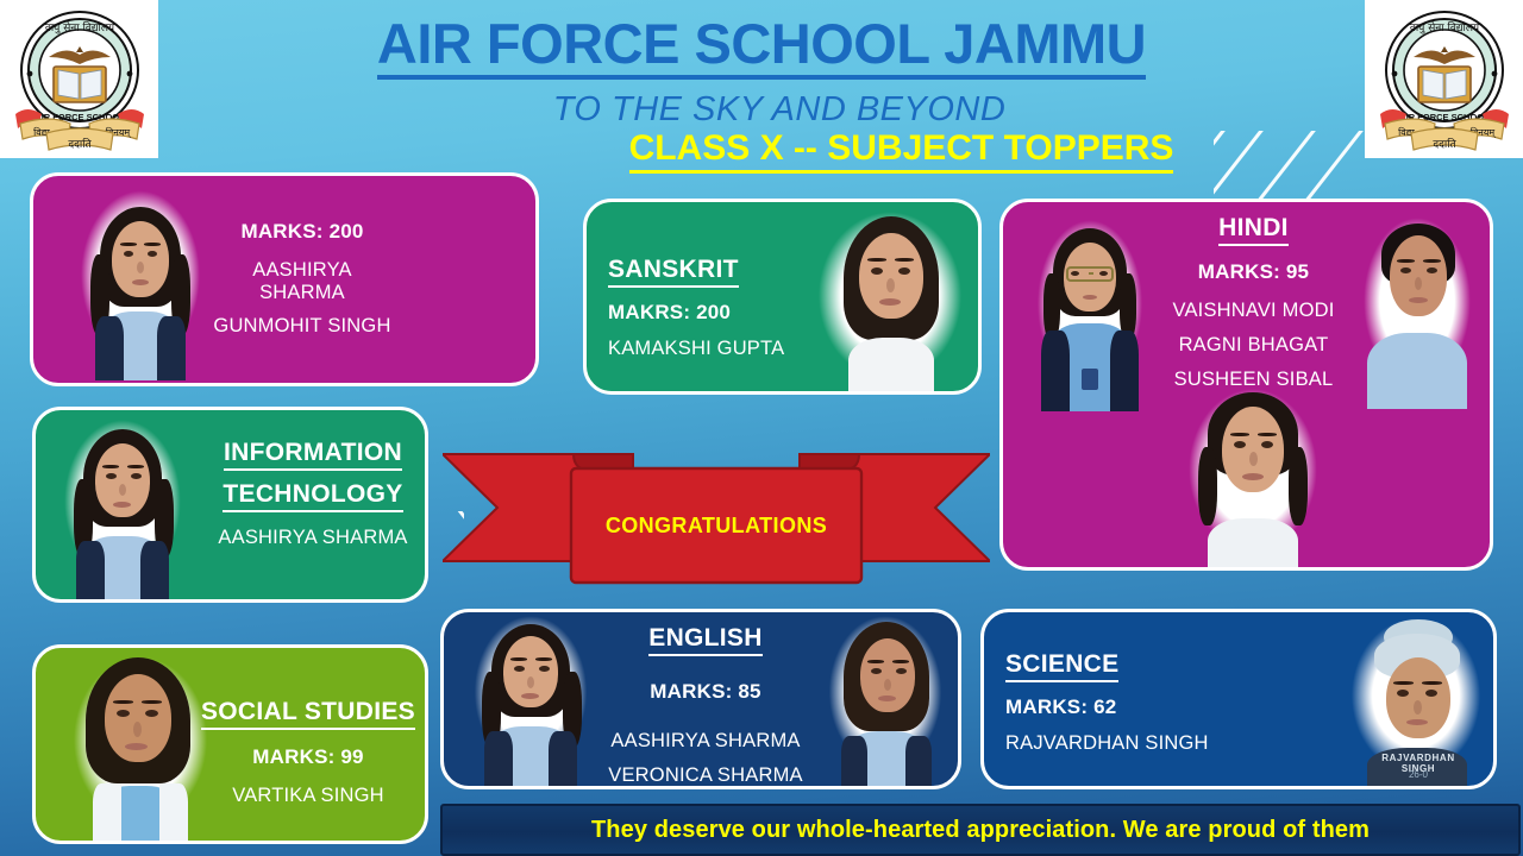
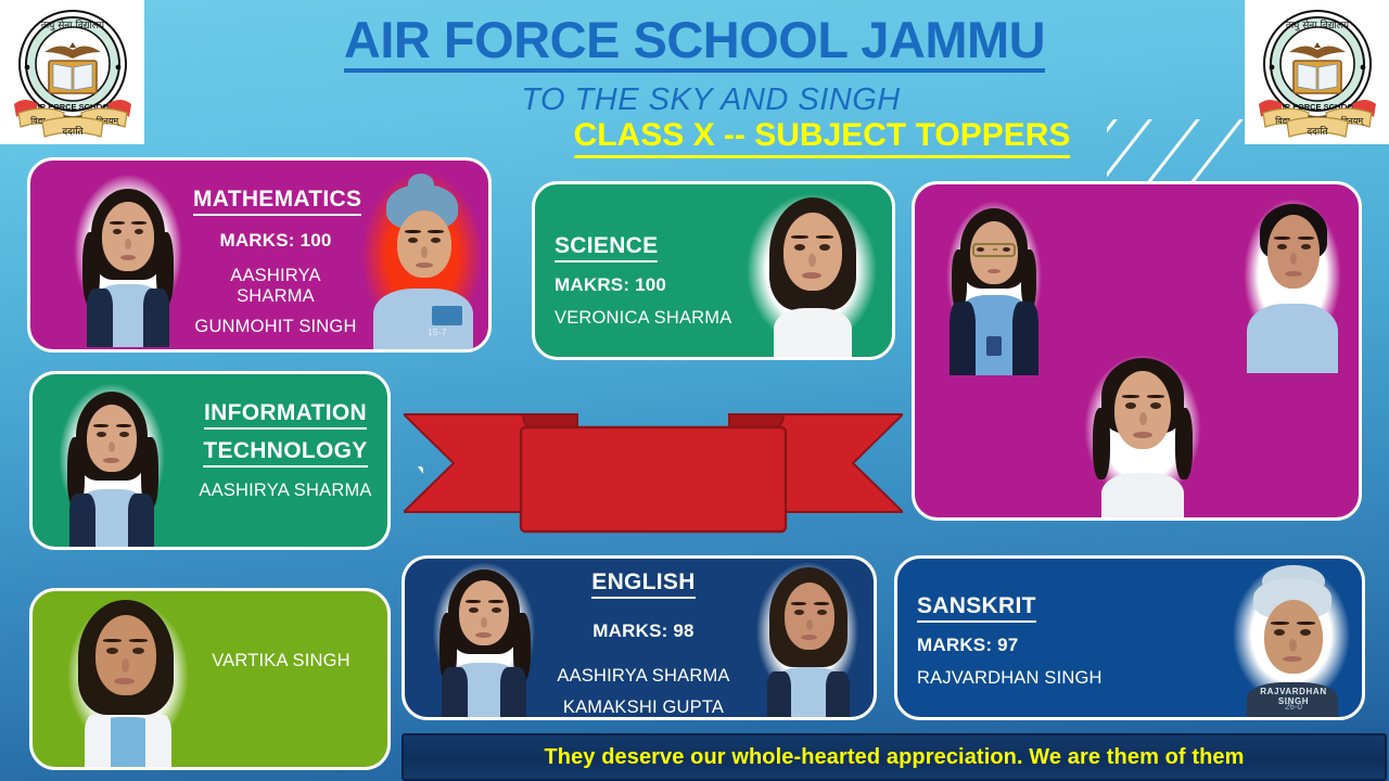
  वायु सेना विद्यालय
  IR FORCE SCHOO
  विद्या
  ददाति
  वायु सेना विद्यालय
  IR FORCE SCHOO
  विद्या
  ददाति
  AIR FORCE SCHOOL JAMMU
- TO THE SKY AND BEYOND
+ TO THE SKY AND SINGH
  CLASS X -- SUBJECT TOPPERS
+ 15-7
+ MATHEMATICS
- MARKS: 200
+ MARKS: 100
  AASHIRYA SHARMA
  GUNMOHIT SINGH
- SANSKRIT
+ SCIENCE
- MAKRS: 200
+ MAKRS: 100
- KAMAKSHI GUPTA
+ VERONICA SHARMA
- HINDI
- MARKS: 95
- VAISHNAVI MODI
- RAGNI BHAGAT
- SUSHEEN SIBAL
  INFORMATION TECHNOLOGY
  AASHIRYA SHARMA
- SOCIAL STUDIES
- MARKS: 99
  VARTIKA SINGH
  ENGLISH
- MARKS: 85
+ MARKS: 98
  AASHIRYA SHARMA
- VERONICA SHARMA
+ KAMAKSHI GUPTA
  RAJVARDHAN SINGH
  26-0
- SCIENCE
+ SANSKRIT
- MARKS: 62
+ MARKS: 97
  RAJVARDHAN SINGH
- CONGRATULATIONS
- They deserve our whole-hearted appreciation. We are proud of them
+ They deserve our whole-hearted appreciation. We are them of them
